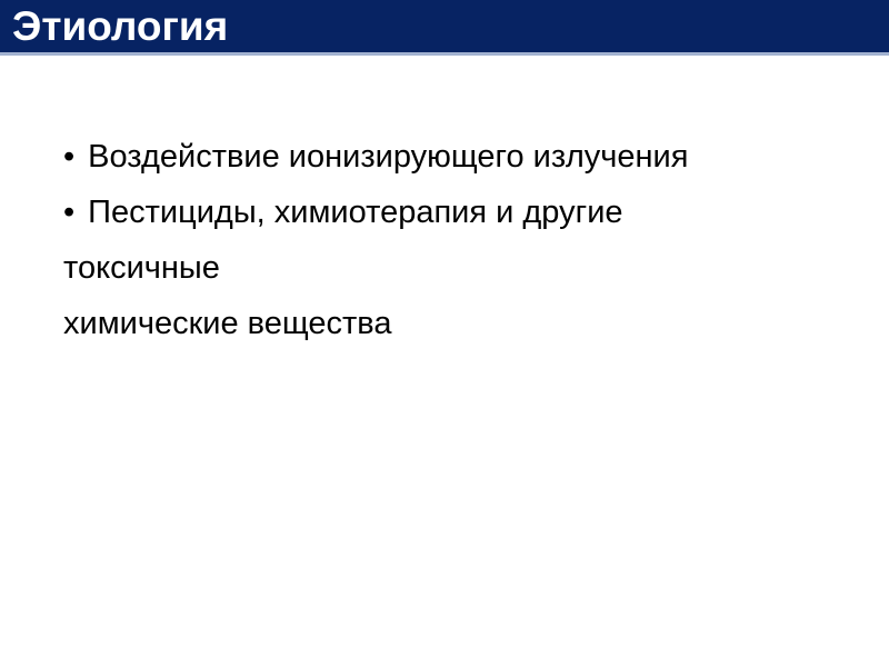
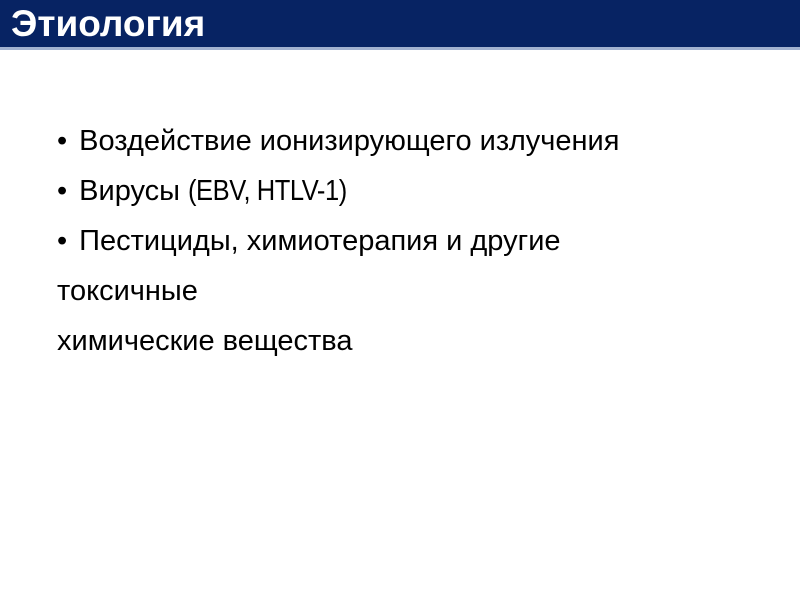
  Этиология
  • Воздействие ионизирующего излучения
+ • Вирусы (EBV, HTLV-1)
  • Пестициды, химиотерапия и другие
  токсичные
  химические вещества
